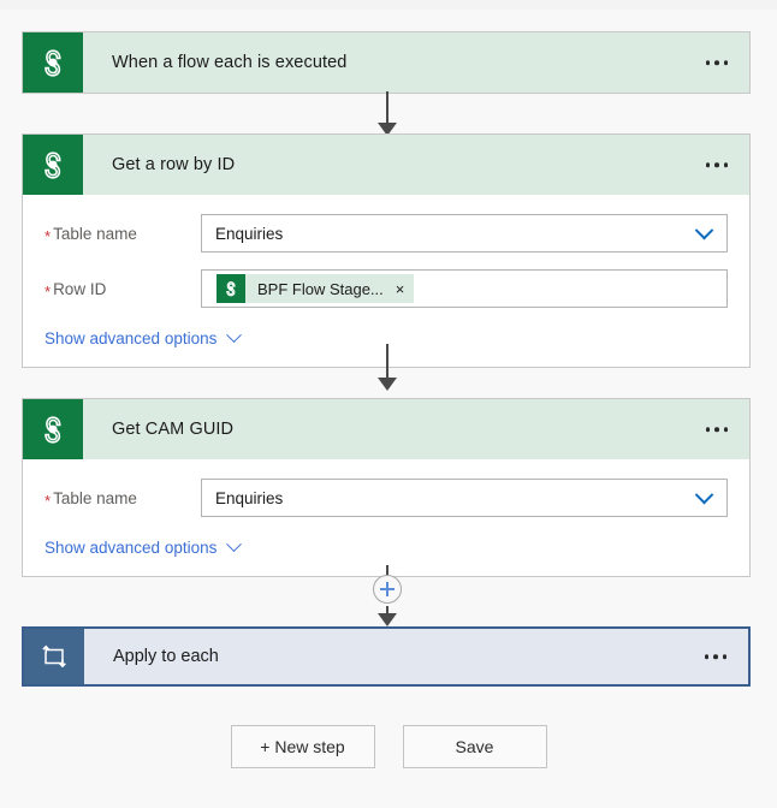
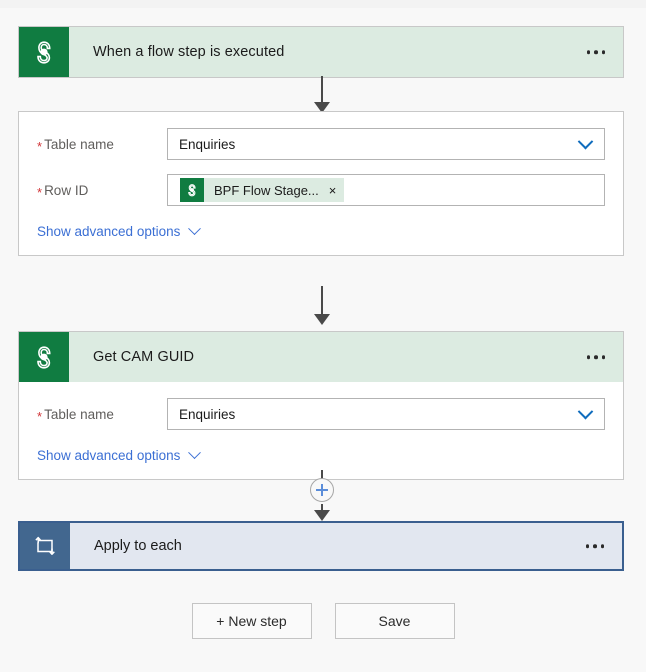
- When a flow each is executed
+ When a flow step is executed
- Get a row by ID
  *
  Table name
  Enquiries
  *
  Row ID
  BPF Flow Stage...
  ×
  Show advanced options
  Get CAM GUID
  *
  Table name
  Enquiries
  Show advanced options
  Apply to each
  + New step
  Save
